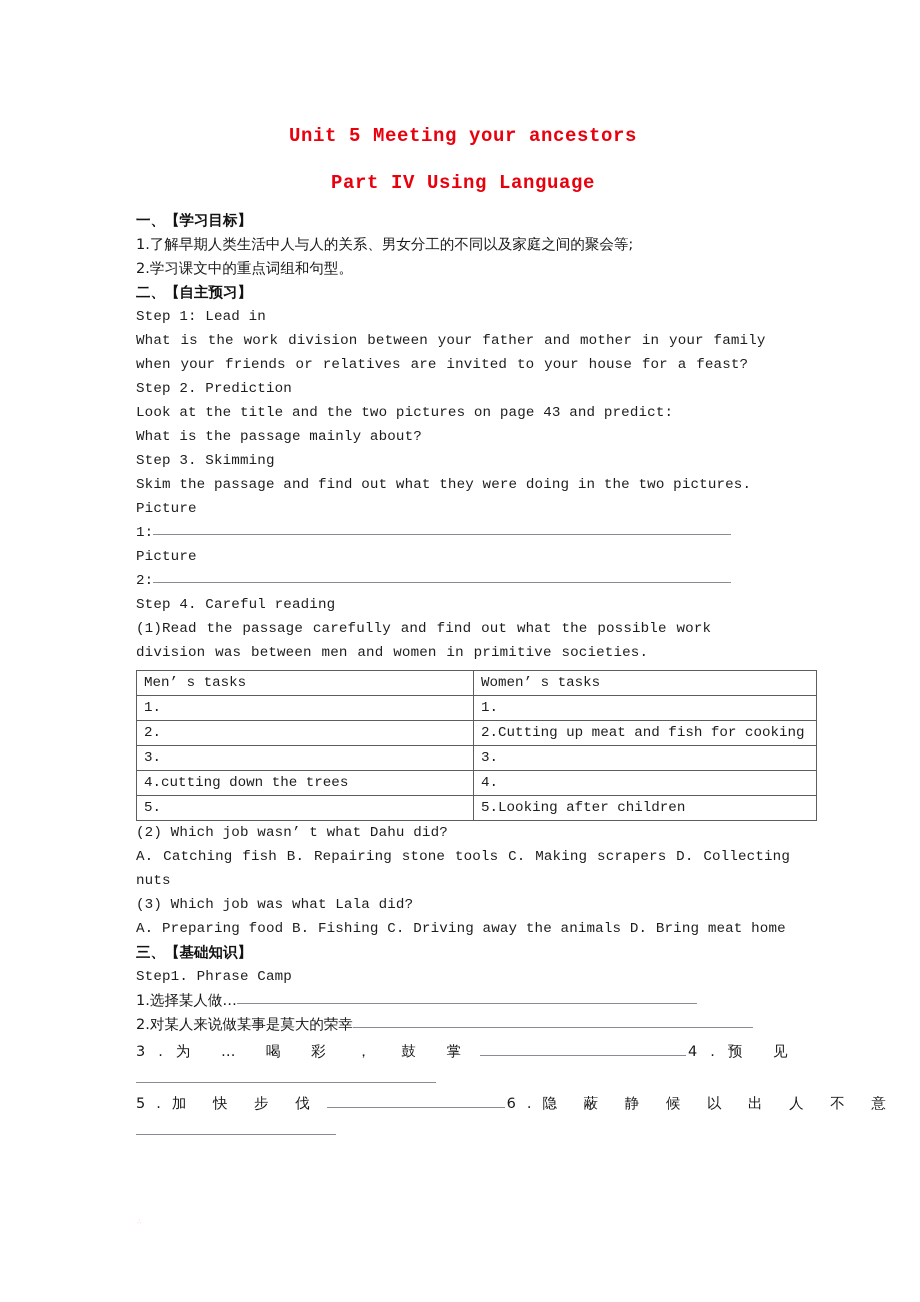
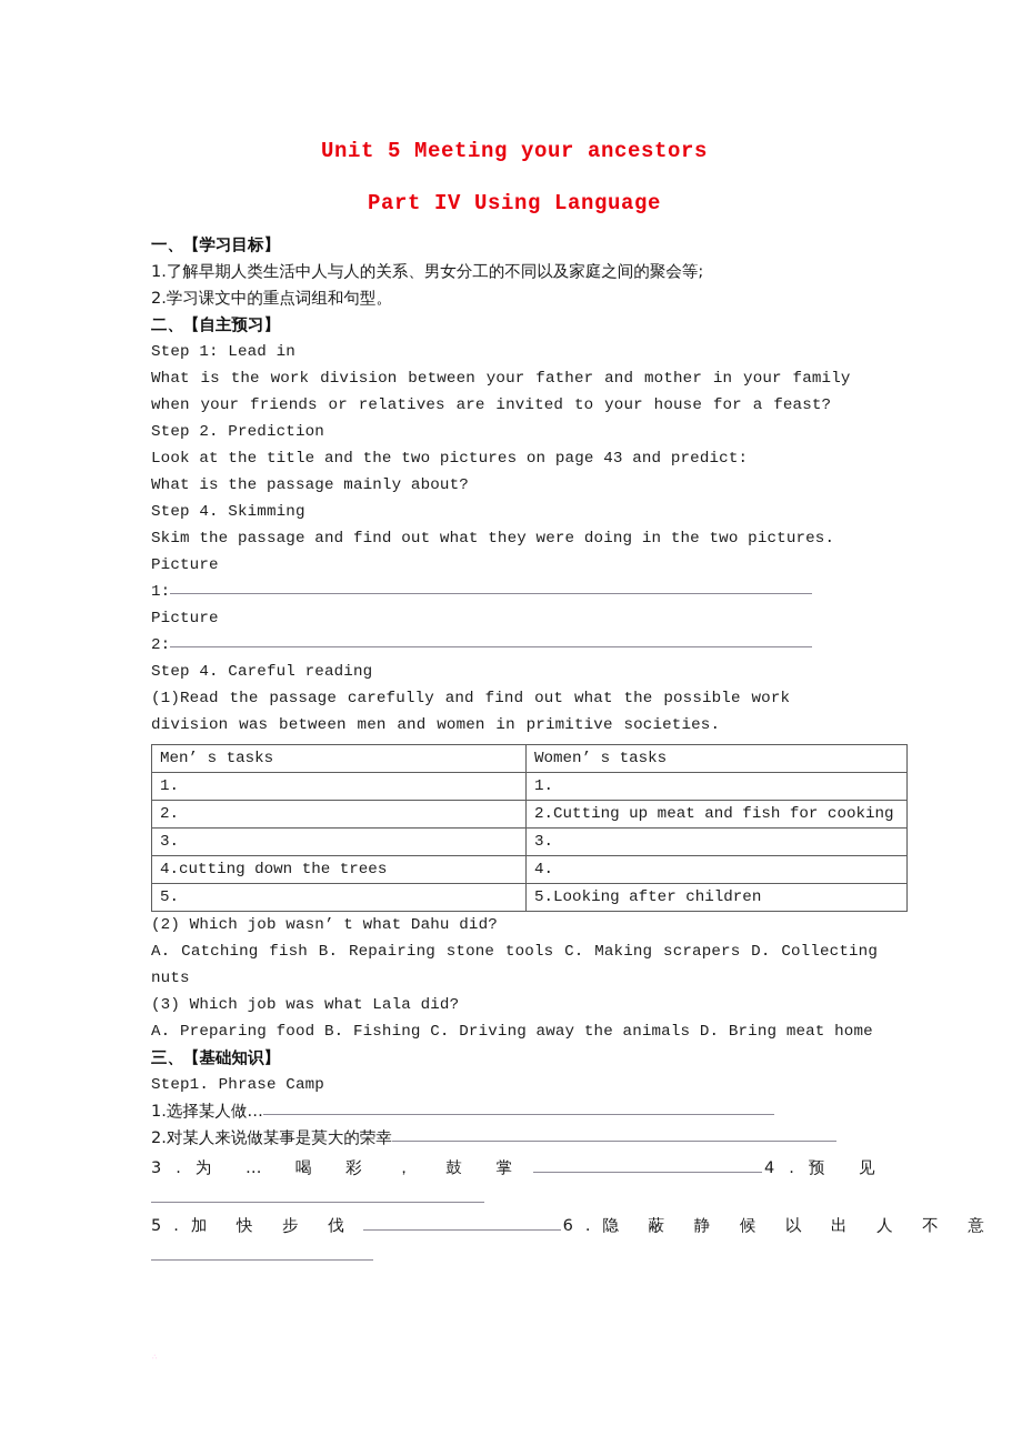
  Unit 5 Meeting your ancestors
  Part IV Using Language
  一、【学习目标】
  1.了解早期人类生活中人与人的关系、男女分工的不同以及家庭之间的聚会等;
  2.学习课文中的重点词组和句型。
  二、【自主预习】
  Step 1: Lead in
  What is the work division between your father and mother in your family when your friends or relatives are invited to your house for a feast?
  Step 2. Prediction
  Look at the title and the two pictures on page 43 and predict:
  What is the passage mainly about?
- Step 3. Skimming
+ Step 4. Skimming
  Skim the passage and find out what they were doing in the two pictures.
  Picture
  1:
  Picture
  2:
  Step 4. Careful reading
  (1)Read the passage carefully and find out what the possible work division was between men and women in primitive societies.
  Men’ s tasks	Women’ s tasks
  1.	1.
  2.	2.Cutting up meat and fish for cooking
  3.	3.
  4.cutting down the trees	4.
  5.	5.Looking after children
  (2) Which job wasn’ t what Dahu did?
  A. Catching fish B. Repairing stone tools C. Making scrapers D. Collecting nuts
  (3) Which job was what Lala did?
  A. Preparing food B. Fishing C. Driving away the animals D. Bring meat home
  三、【基础知识】
  Step1. Phrase Camp
  1.选择某人做…
  2.对某人来说做某事是莫大的荣幸
  3.
  为 … 喝 彩 ， 鼓 掌
  4.
  预 见
  5.
  加 快 步 伐
  6.
  隐 蔽 静 候 以 出 人 不 意
  ∴
